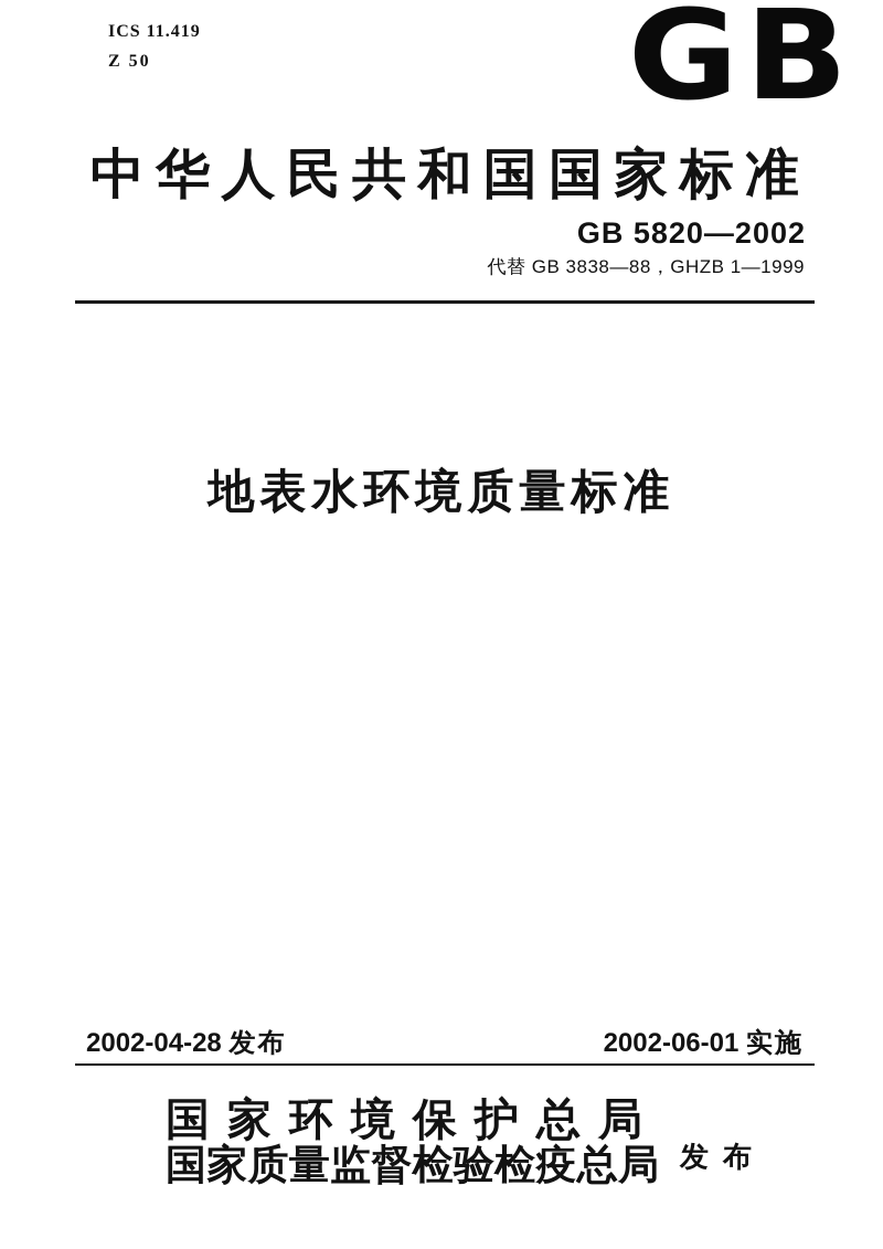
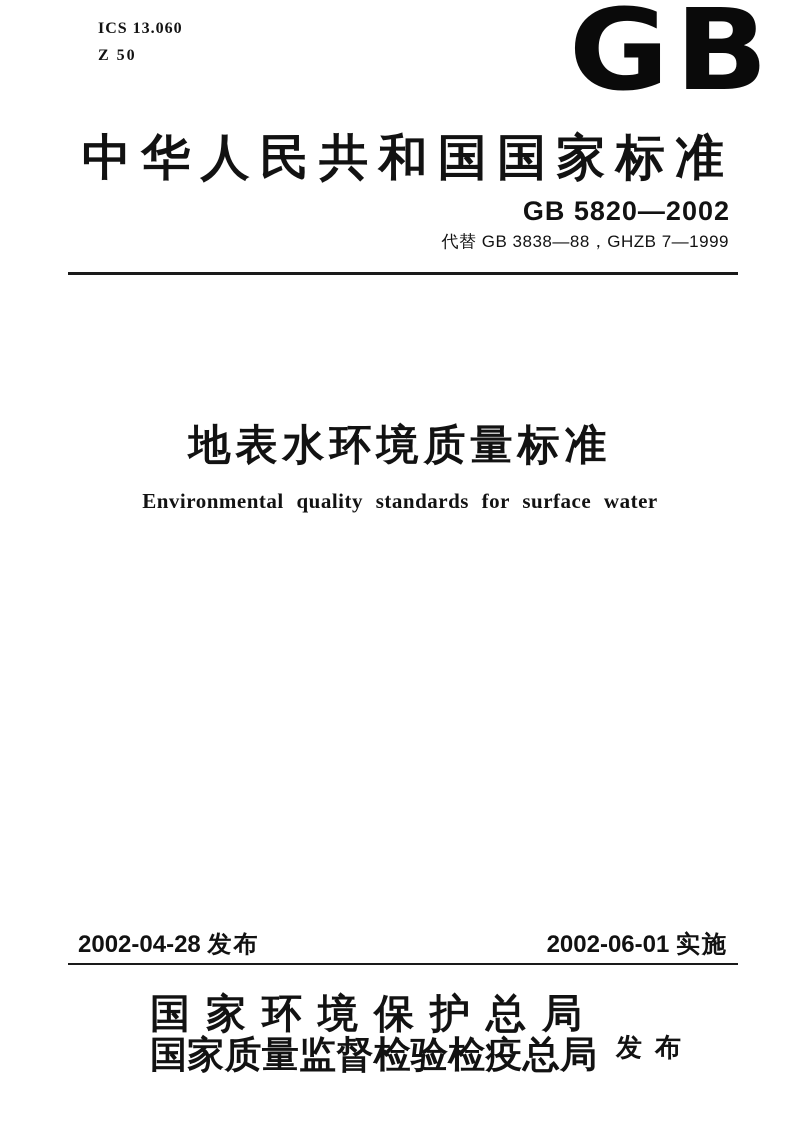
- ICS 11.419
+ ICS 13.060
  Z 50
  GB
  中华人民共和国国家标准
  GB 5820—2002
- 代替 GB 3838—88，GHZB 1—1999
+ 代替 GB 3838—88，GHZB 7—1999
  地表水环境质量标准
+ Environmental quality standards for surface water
  2002-04-28 发布
  2002-06-01 实施
  国家环境保护总局
  国家质量监督检验检疫总局
  发布
